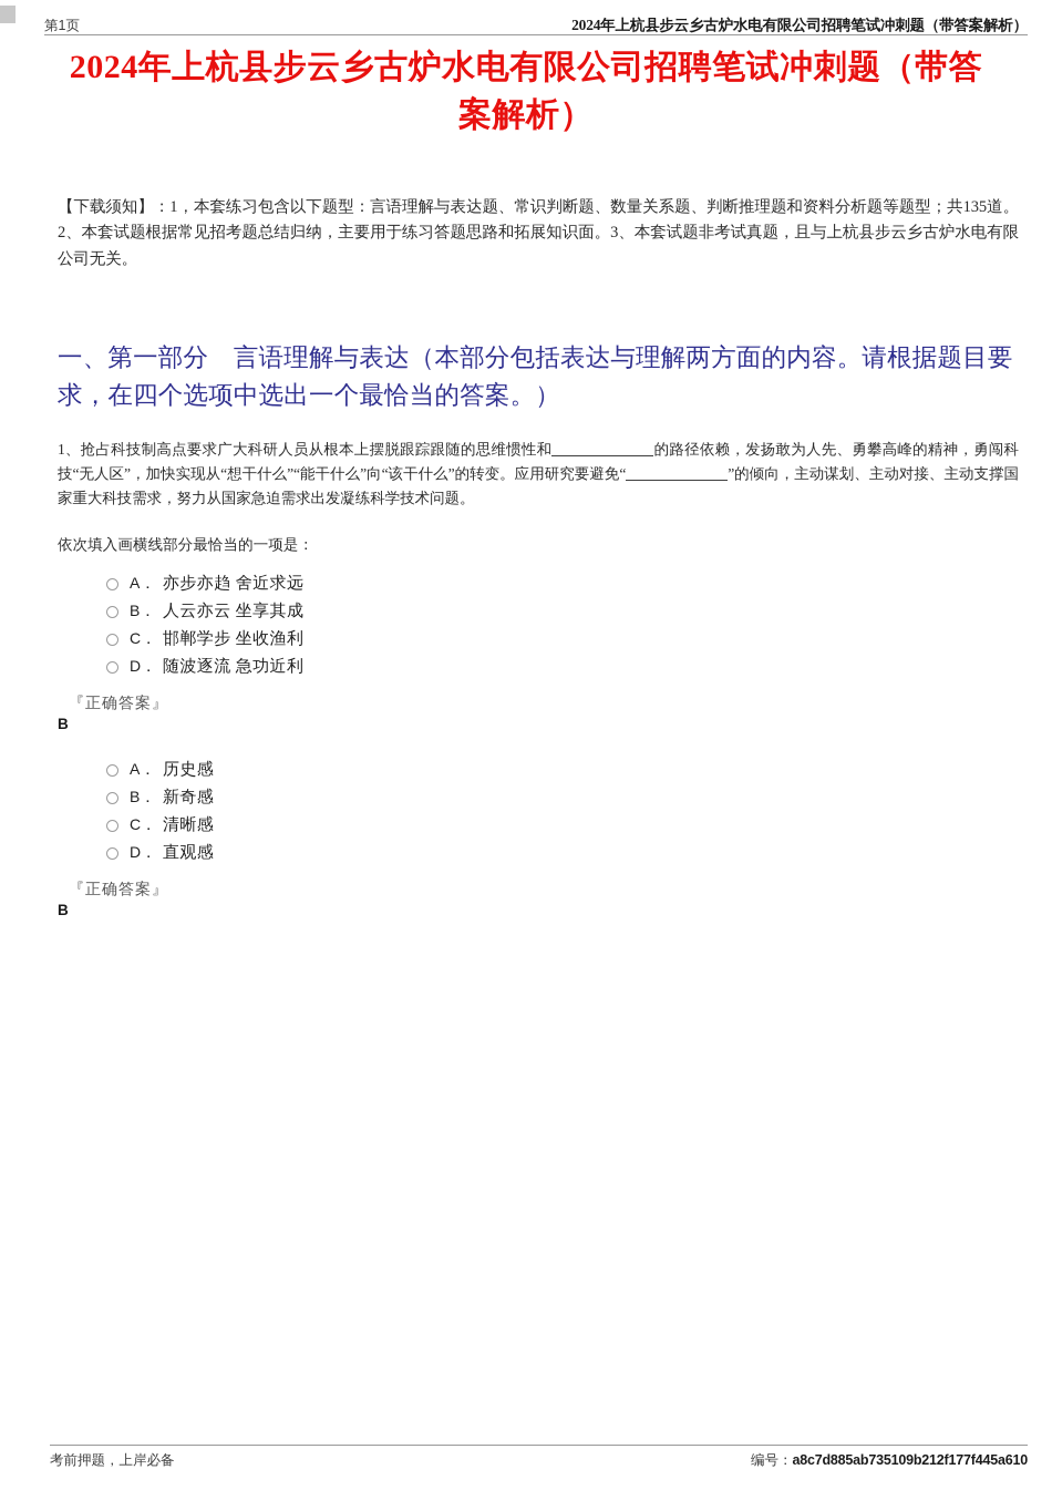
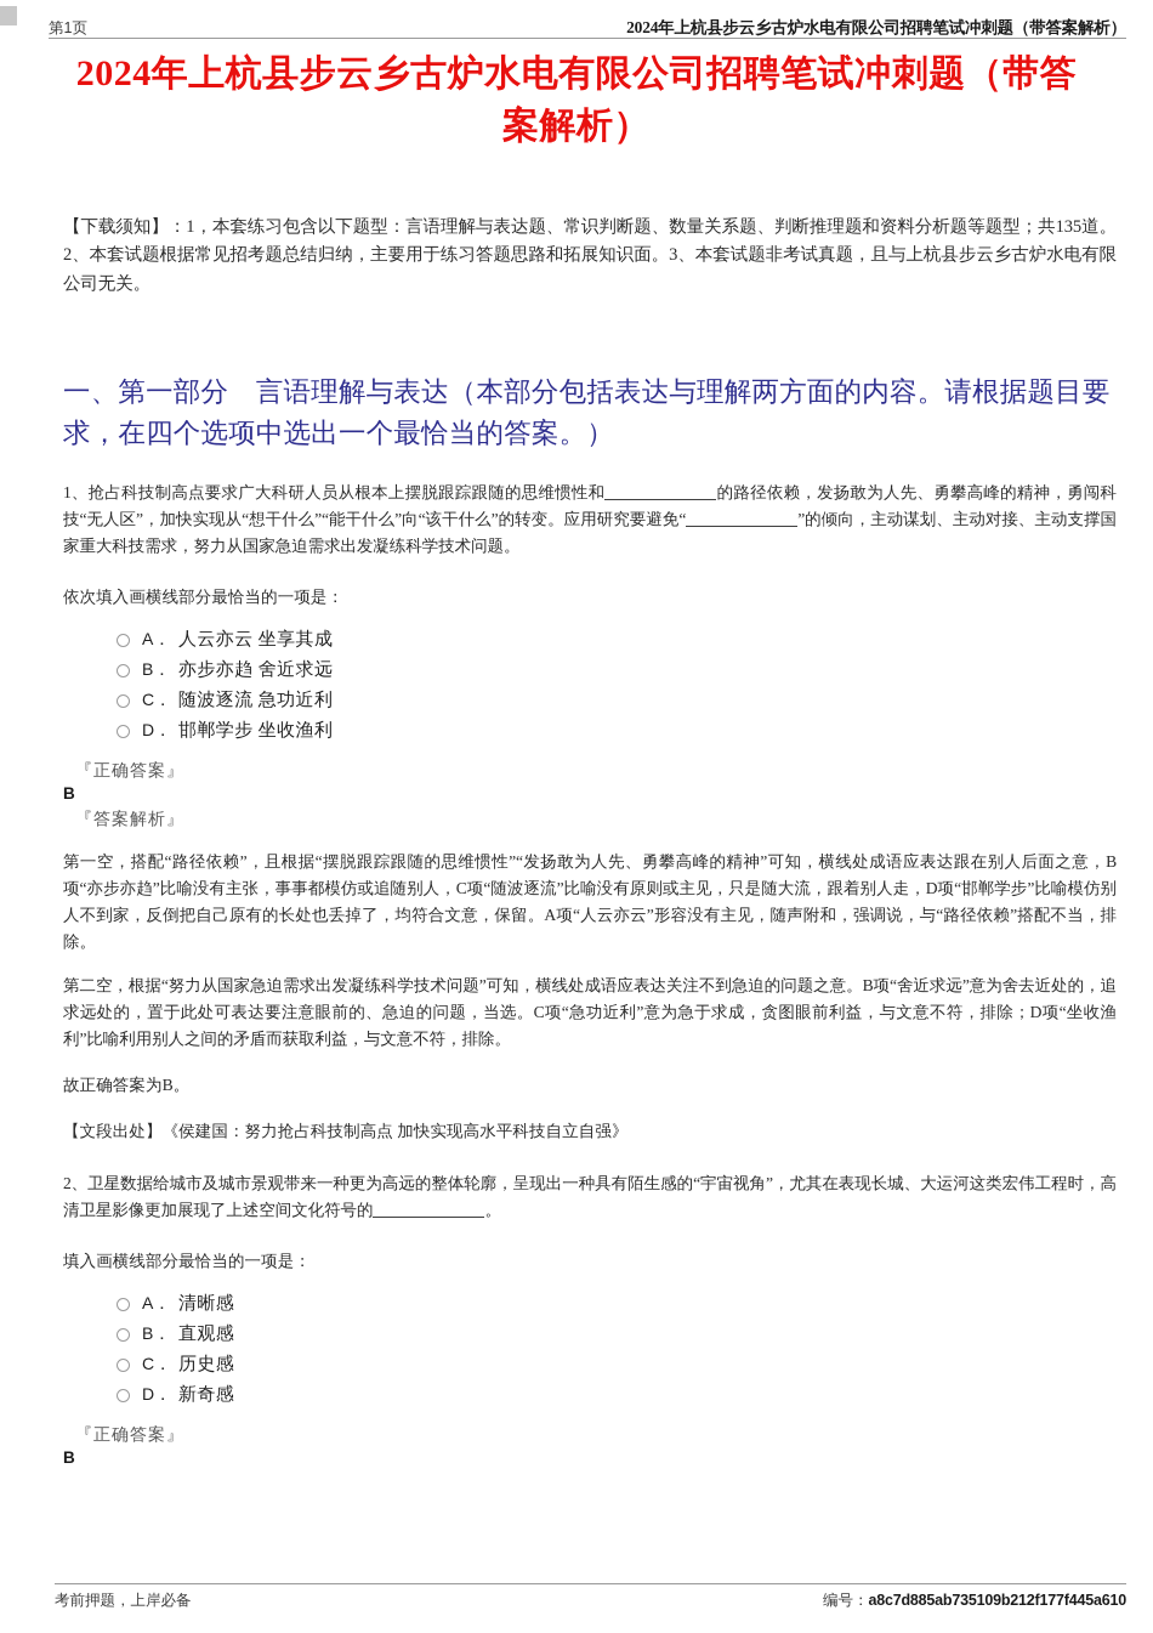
  第1页
  2024年上杭县步云乡古炉水电有限公司招聘笔试冲刺题（带答案解析）
  2024年上杭县步云乡古炉水电有限公司招聘笔试冲刺题（带答案解析）
  【下载须知】：1，本套练习包含以下题型：言语理解与表达题、常识判断题、数量关系题、判断推理题和资料分析题等题型；共135道。2、本套试题根据常见招考题总结归纳，主要用于练习答题思路和拓展知识面。3、本套试题非考试真题，且与上杭县步云乡古炉水电有限公司无关。
  一、第一部分 言语理解与表达（本部分包括表达与理解两方面的内容。请根据题目要求，在四个选项中选出一个最恰当的答案。）
  1、抢占科技制高点要求广大科研人员从根本上摆脱跟踪跟随的思维惯性和 的路径依赖，发扬敢为人先、勇攀高峰的精神，勇闯科技“无人区”，加快实现从“想干什么”“能干什么”向“该干什么”的转变。应用研究要避免“ ”的倾向，主动谋划、主动对接、主动支撑国家重大科技需求，努力从国家急迫需求出发凝练科学技术问题。
  依次填入画横线部分最恰当的一项是：
  A．
- 亦步亦趋 舍近求远
+ 人云亦云 坐享其成
  B．
- 人云亦云 坐享其成
+ 亦步亦趋 舍近求远
  C．
- 邯郸学步 坐收渔利
+ 随波逐流 急功近利
  D．
- 随波逐流 急功近利
+ 邯郸学步 坐收渔利
  『正确答案』
  B
+ 『答案解析』
+ 第一空，搭配“路径依赖”，且根据“摆脱跟踪跟随的思维惯性”“发扬敢为人先、勇攀高峰的精神”可知，横线处成语应表达跟在别人后面之意，B项“亦步亦趋”比喻没有主张，事事都模仿或追随别人，C项“随波逐流”比喻没有原则或主见，只是随大流，跟着别人走，D项“邯郸学步”比喻模仿别人不到家，反倒把自己原有的长处也丢掉了，均符合文意，保留。A项“人云亦云”形容没有主见，随声附和，强调说，与“路径依赖”搭配不当，排除。
+ 第二空，根据“努力从国家急迫需求出发凝练科学技术问题”可知，横线处成语应表达关注不到急迫的问题之意。B项“舍近求远”意为舍去近处的，追求远处的，置于此处可表达要注意眼前的、急迫的问题，当选。C项“急功近利”意为急于求成，贪图眼前利益，与文意不符，排除；D项“坐收渔利”比喻利用别人之间的矛盾而获取利益，与文意不符，排除。
+ 故正确答案为B。
+ 【文段出处】《侯建国：努力抢占科技制高点 加快实现高水平科技自立自强》
+ 2、卫星数据给城市及城市景观带来一种更为高远的整体轮廓，呈现出一种具有陌生感的“宇宙视角”，尤其在表现长城、大运河这类宏伟工程时，高清卫星影像更加展现了上述空间文化符号的 。
+ 填入画横线部分最恰当的一项是：
  A．
- 历史感
+ 清晰感
  B．
- 新奇感
+ 直观感
  C．
- 清晰感
+ 历史感
  D．
- 直观感
+ 新奇感
  『正确答案』
  B
  考前押题，上岸必备
  编号：a8c7d885ab735109b212f177f445a610
